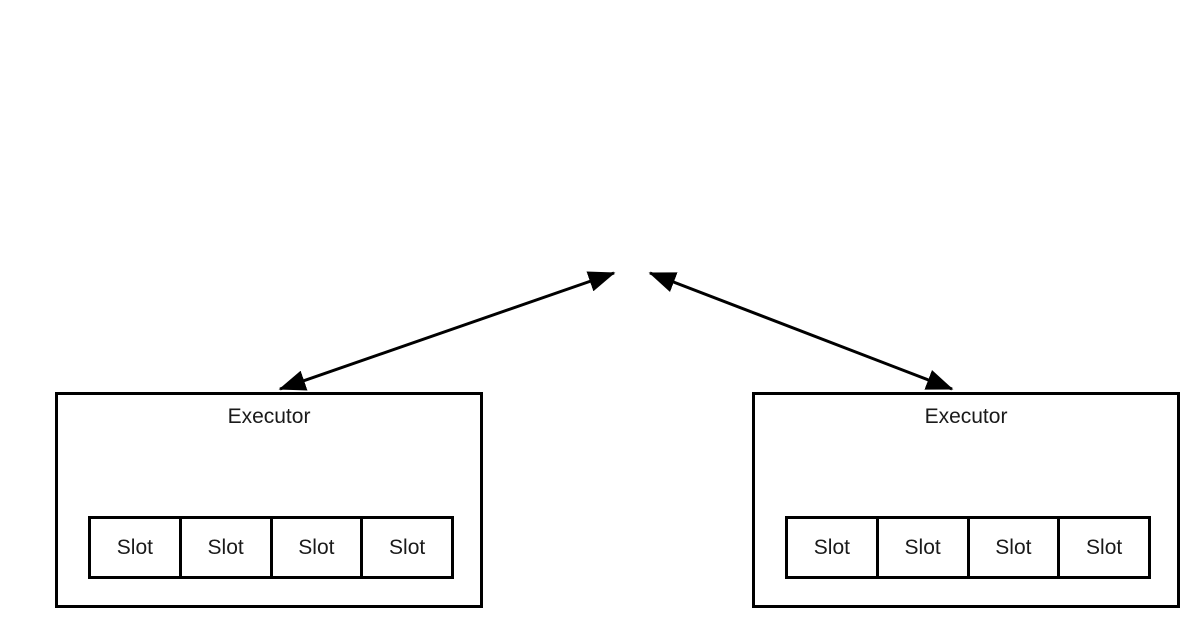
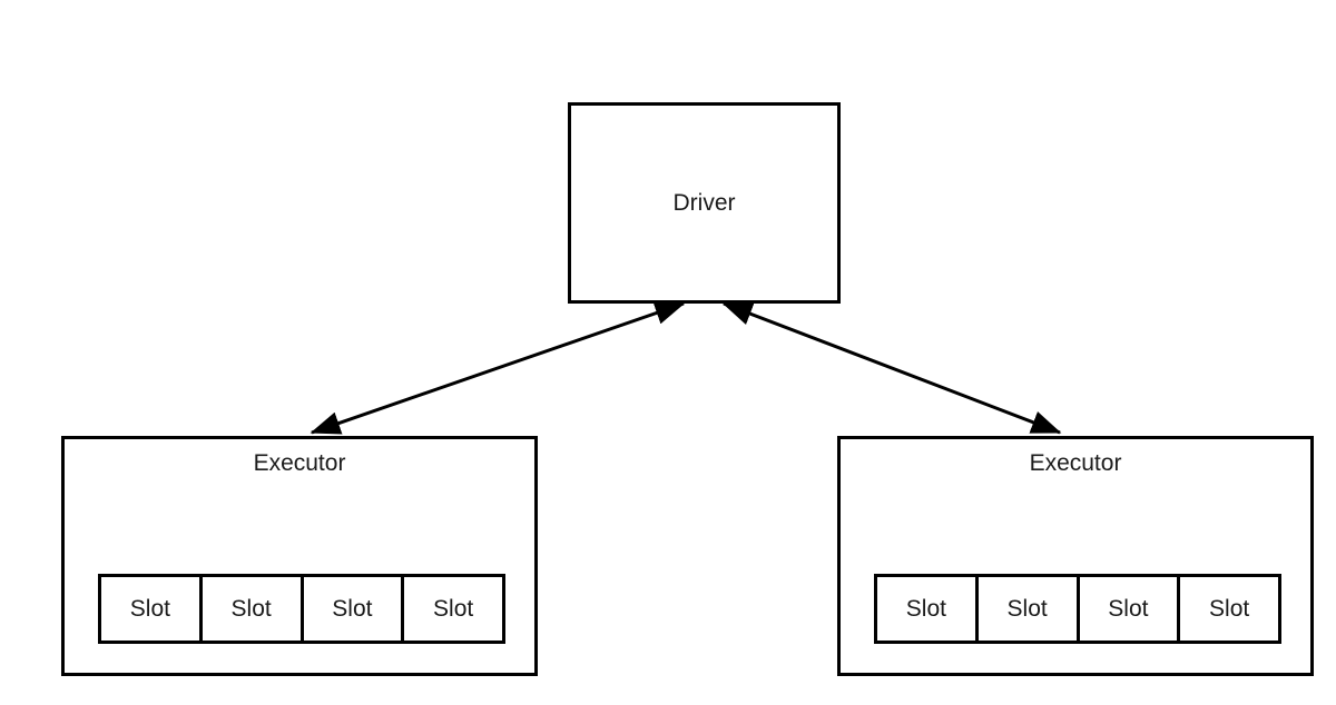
+ Driver
  Executor
  Slot
  Slot
  Slot
  Slot
  Executor
  Slot
  Slot
  Slot
  Slot
